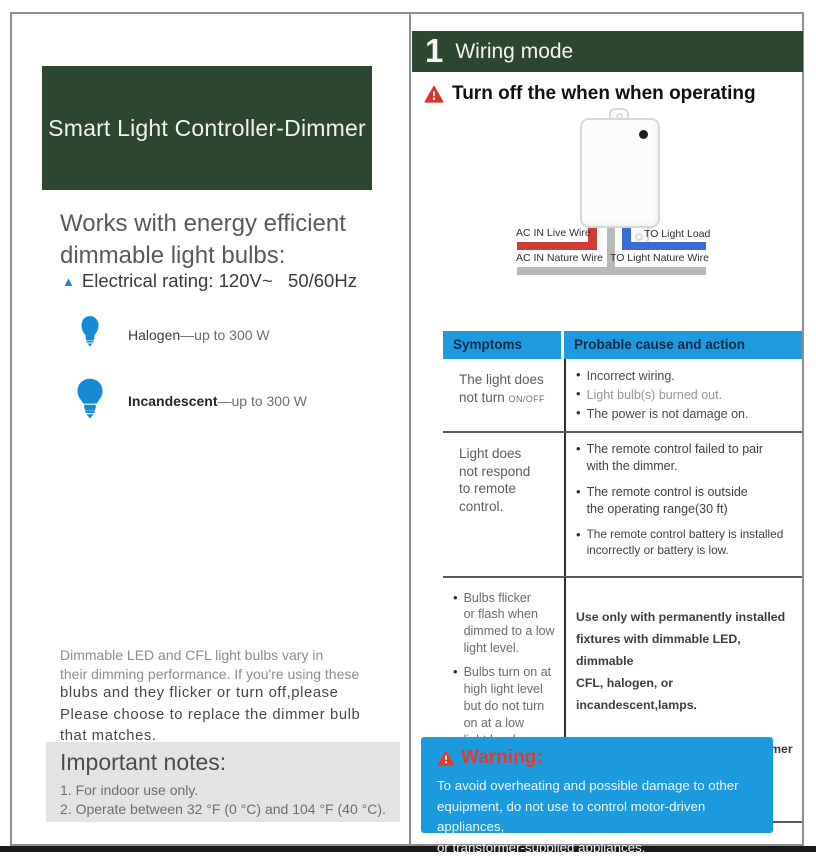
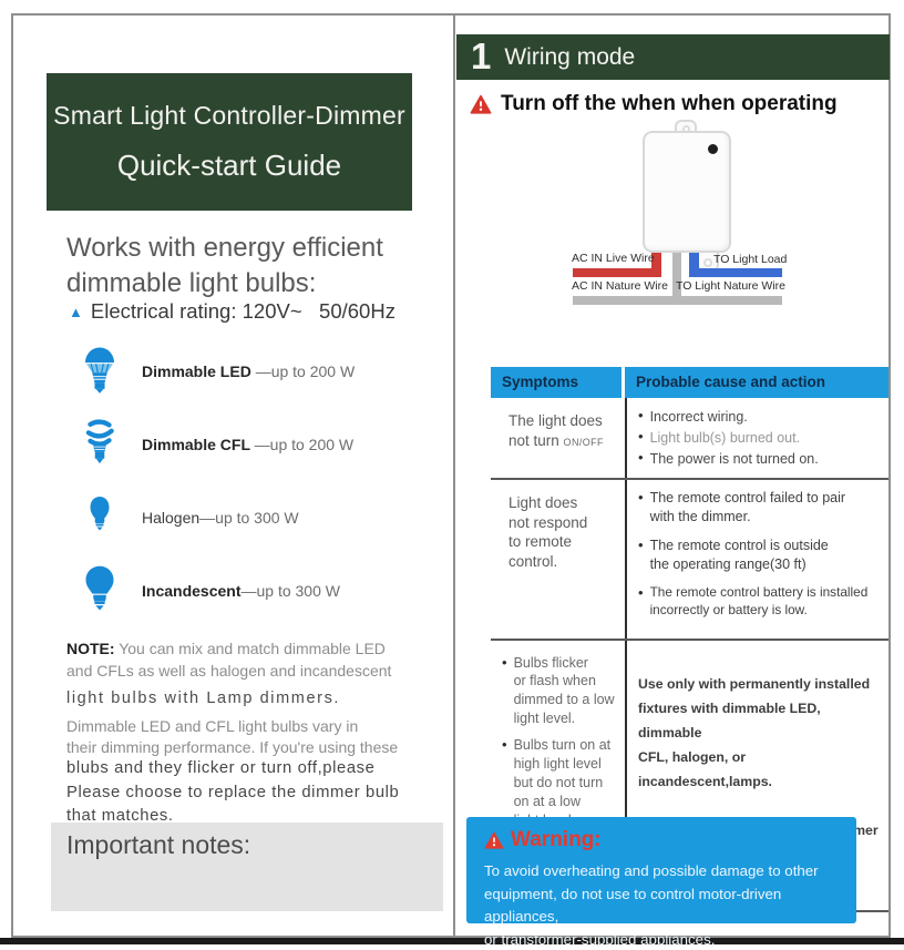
  Smart Light Controller-Dimmer
+ Quick-start Guide
  Works with energy efficient
  dimmable light bulbs:
  ▲
  Electrical rating: 120V~ 50/60Hz
+ Dimmable LED —up to 200 W
+ Dimmable CFL —up to 200 W
  Halogen—up to 300 W
  Incandescent—up to 300 W
+ NOTE: You can mix and match dimmable LED
+ and CFLs as well as halogen and incandescent
+ light bulbs with Lamp dimmers.
  Dimmable LED and CFL light bulbs vary in
  their dimming performance. If you're using these
  blubs and they flicker or turn off,please
  Please choose to replace the dimmer bulb
  that matches.
  Important notes:
- 1. For indoor use only.
- 2. Operate between 32 °F (0 °C) and 104 °F (40 °C).
  1
  Wiring mode
  Turn off the when when operating
  AC IN Live Wire
  TO Light Load
  AC IN Nature Wire
  TO Light Nature Wire
  Symptoms
  Probable cause and action
  The light does
  not turn ON/OFF
  Incorrect wiring.
  Light bulb(s) burned out.
- The power is not damage on.
+ The power is not turned on.
  Light does
  not respond
  to remote
  control.
  The remote control failed to pair
  with the dimmer.
  The remote control is outside
  the operating range(30 ft)
  The remote control battery is installed
  incorrectly or battery is low.
  Bulbs flicker
  or flash when
  dimmed to a low
  light level.
  Bulbs turn on at
  high light level
  but do not turn
  on at a low
  Use only with permanently installed
  fixtures with dimmable LED, dimmable
  CFL, halogen, or incandescent,lamps.
  Warning:
  To avoid overheating and possible damage to other
  equipment, do not use to control motor-driven appliances,
  or transformer-supplied appliances.
